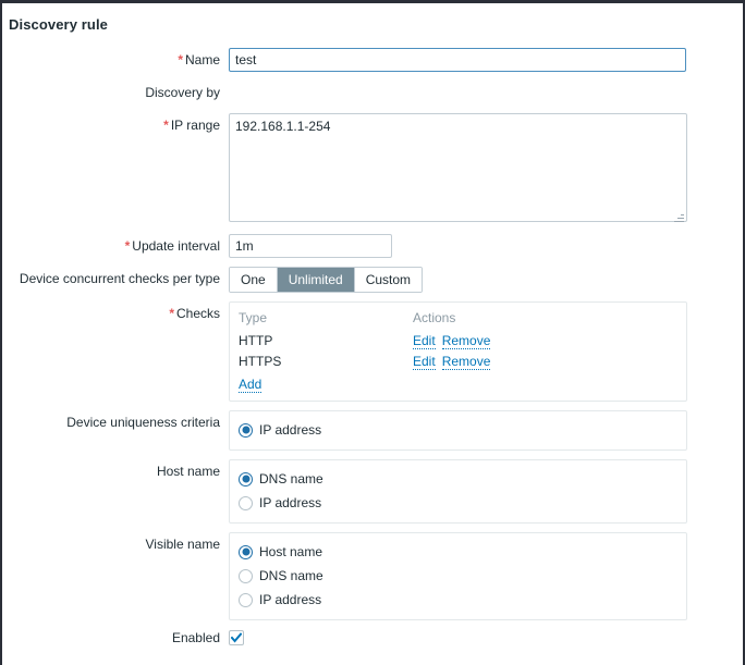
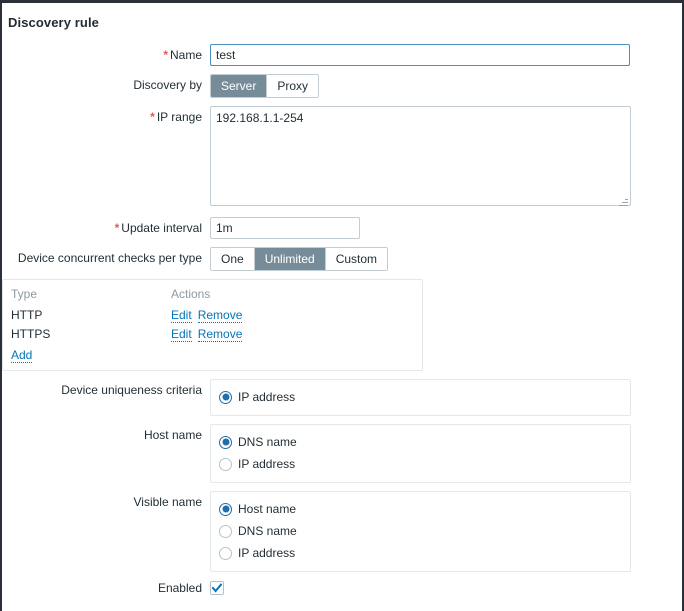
  Discovery rule
  * Name
  test
  Discovery by
+ Server
+ Proxy
  * IP range
  192.168.1.1-254
  * Update interval
  1m
  Device concurrent checks per type
  One
  Unlimited
  Custom
- * Checks
  Type	Actions
  HTTP	Edit Remove
  HTTPS	Edit Remove
  Add
  Device uniqueness criteria
  IP address
  Host name
  DNS name
  IP address
  Visible name
  Host name
  DNS name
  IP address
  Enabled
